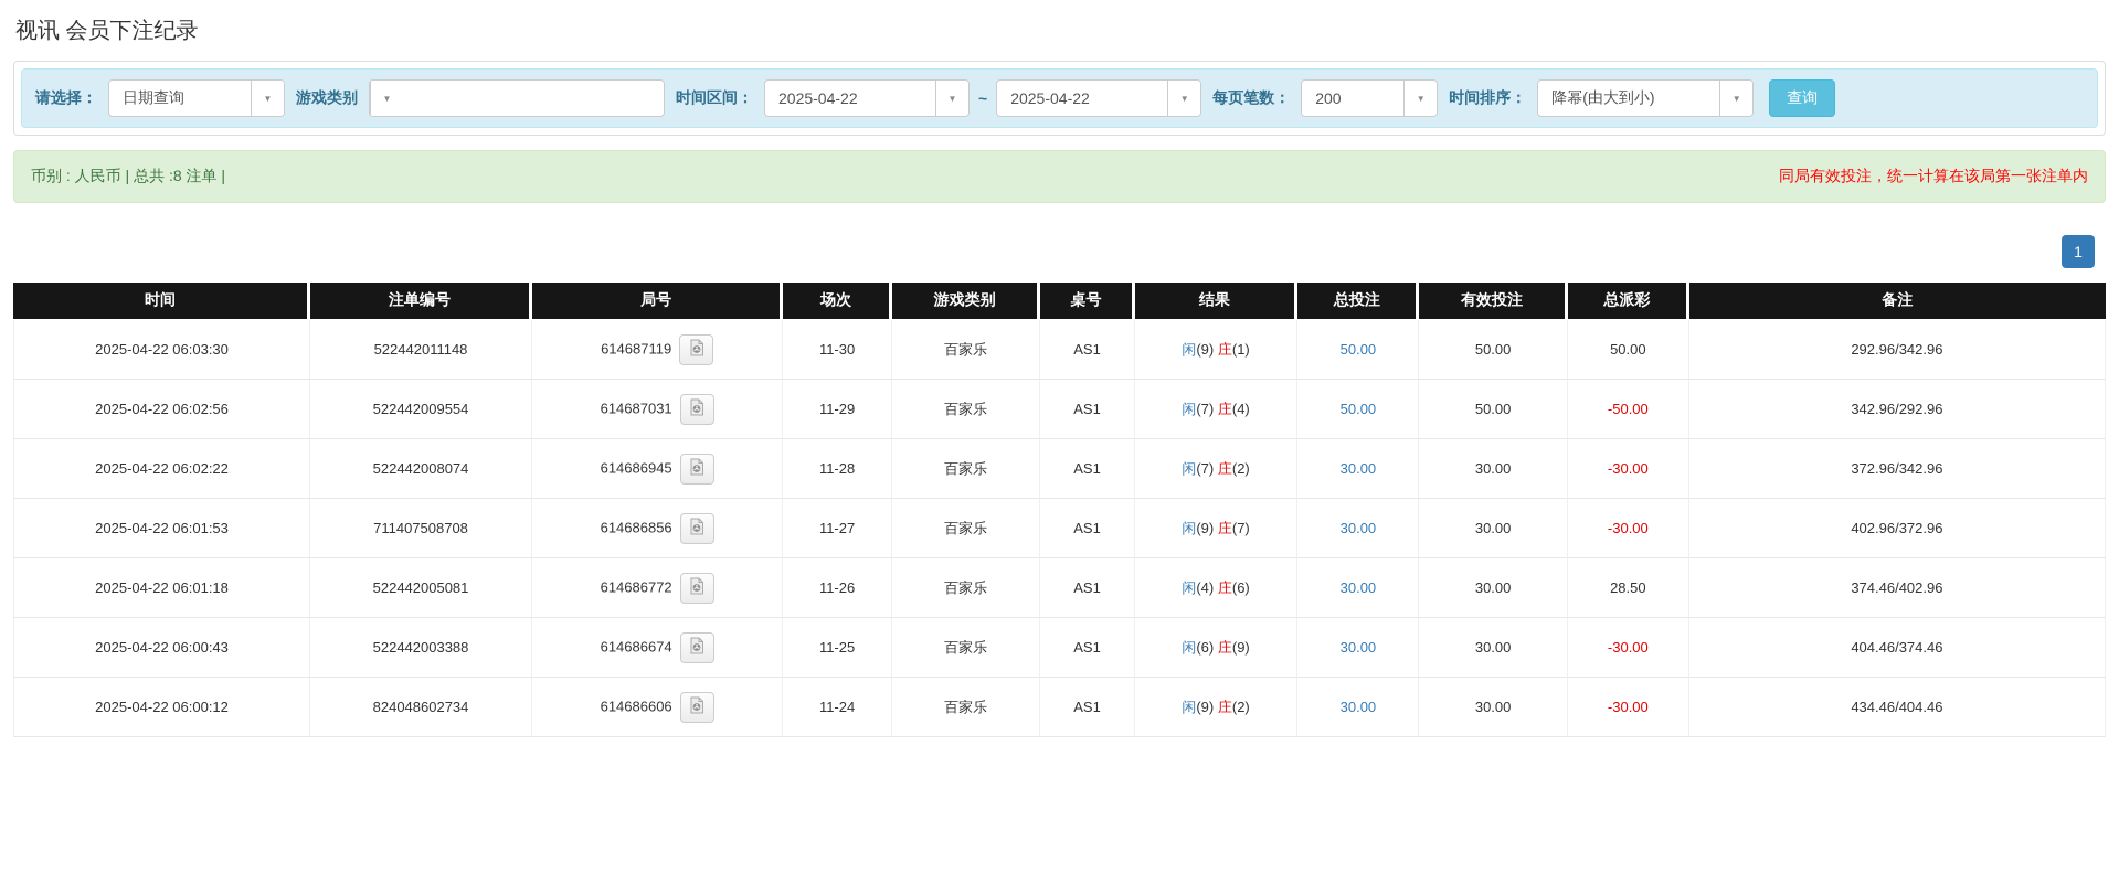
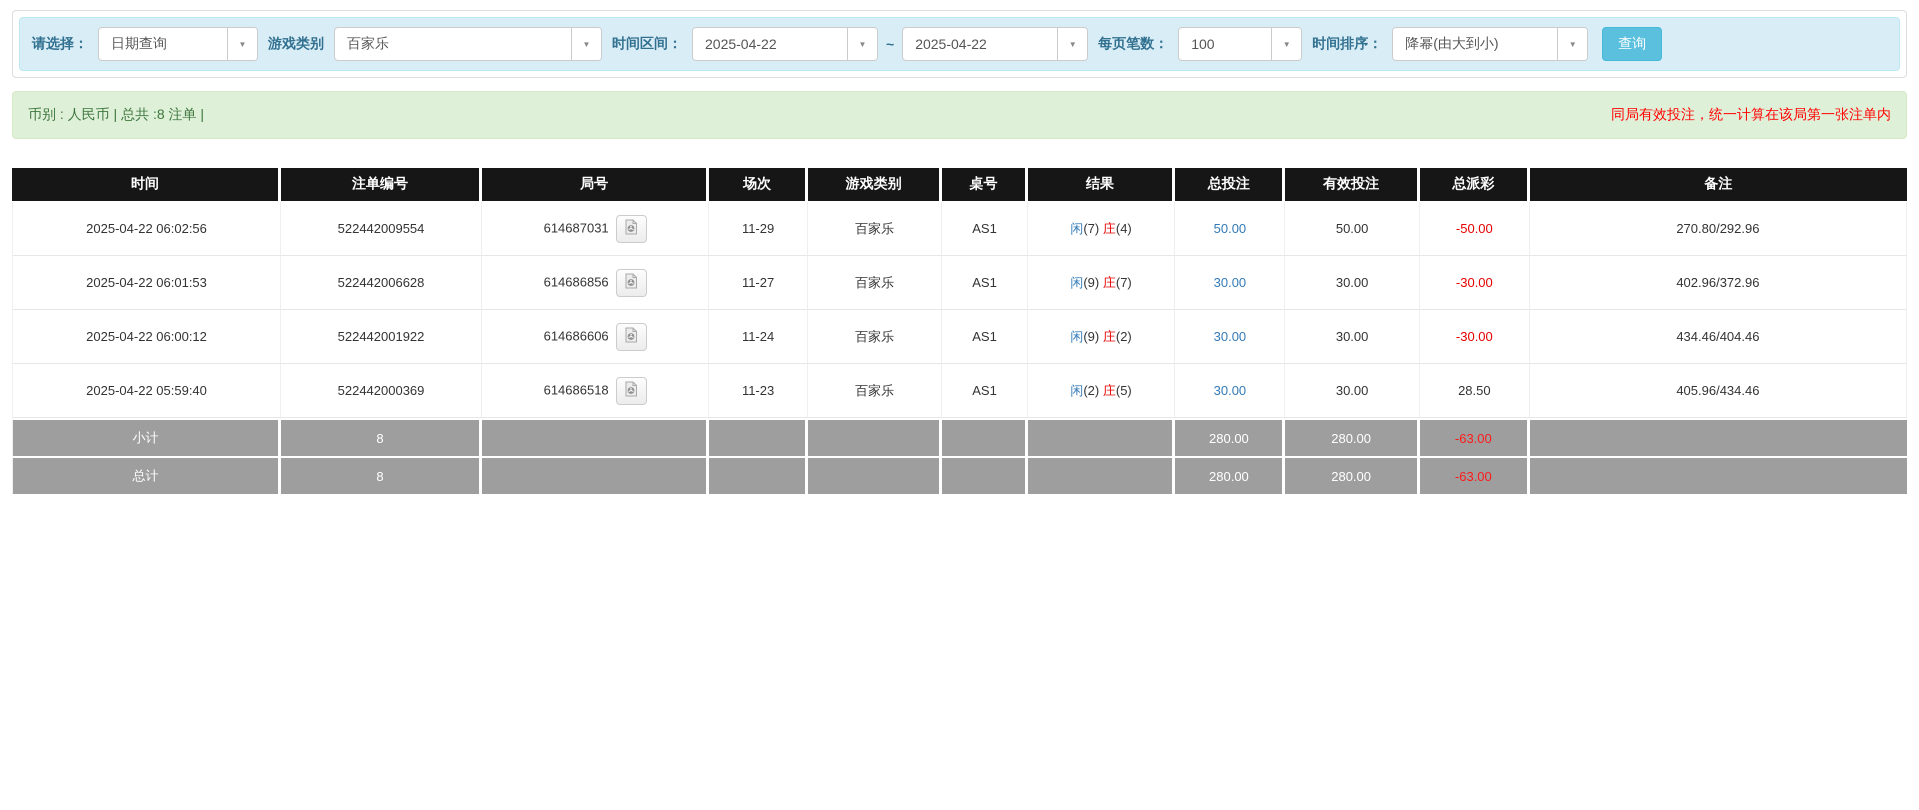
- 视讯 会员下注纪录
  请选择：
  日期查询
  ▼
  游戏类别
+ 百家乐
  ▼
  时间区间：
  2025-04-22
  ▼
  ~
  2025-04-22
  ▼
  每页笔数：
- 200
+ 100
  ▼
  时间排序：
  降幂(由大到小)
  ▼
  查询
  币别 : 人民币 | 总共 :8 注单 |
  同局有效投注，统一计算在该局第一张注单内
- 1
  时间	注单编号	局号	场次	游戏类别	桌号	结果	总投注	有效投注	总派彩	备注
- 2025-04-22 06:03:30	522442011148	614687119	11-30	百家乐	AS1	闲(9) 庄(1)	50.00	50.00	50.00	292.96/342.96
- 2025-04-22 06:02:56	522442009554	614687031	11-29	百家乐	AS1	闲(7) 庄(4)	50.00	50.00	-50.00	342.96/292.96
+ 2025-04-22 06:02:56	522442009554	614687031	11-29	百家乐	AS1	闲(7) 庄(4)	50.00	50.00	-50.00	270.80/292.96
- 2025-04-22 06:02:22	522442008074	614686945	11-28	百家乐	AS1	闲(7) 庄(2)	30.00	30.00	-30.00	372.96/342.96
- 2025-04-22 06:01:53	711407508708	614686856	11-27	百家乐	AS1	闲(9) 庄(7)	30.00	30.00	-30.00	402.96/372.96
+ 2025-04-22 06:01:53	522442006628	614686856	11-27	百家乐	AS1	闲(9) 庄(7)	30.00	30.00	-30.00	402.96/372.96
- 2025-04-22 06:01:18	522442005081	614686772	11-26	百家乐	AS1	闲(4) 庄(6)	30.00	30.00	28.50	374.46/402.96
- 2025-04-22 06:00:43	522442003388	614686674	11-25	百家乐	AS1	闲(6) 庄(9)	30.00	30.00	-30.00	404.46/374.46
- 2025-04-22 06:00:12	824048602734	614686606	11-24	百家乐	AS1	闲(9) 庄(2)	30.00	30.00	-30.00	434.46/404.46
+ 2025-04-22 06:00:12	522442001922	614686606	11-24	百家乐	AS1	闲(9) 庄(2)	30.00	30.00	-30.00	434.46/404.46
+ 2025-04-22 05:59:40	522442000369	614686518	11-23	百家乐	AS1	闲(2) 庄(5)	30.00	30.00	28.50	405.96/434.46
+ 小计	8						280.00	280.00	-63.00
+ 总计	8						280.00	280.00	-63.00
